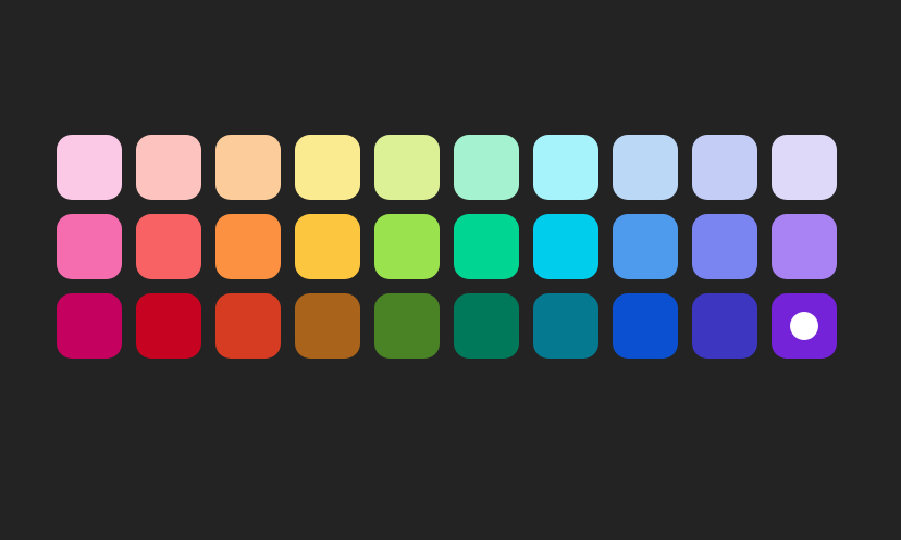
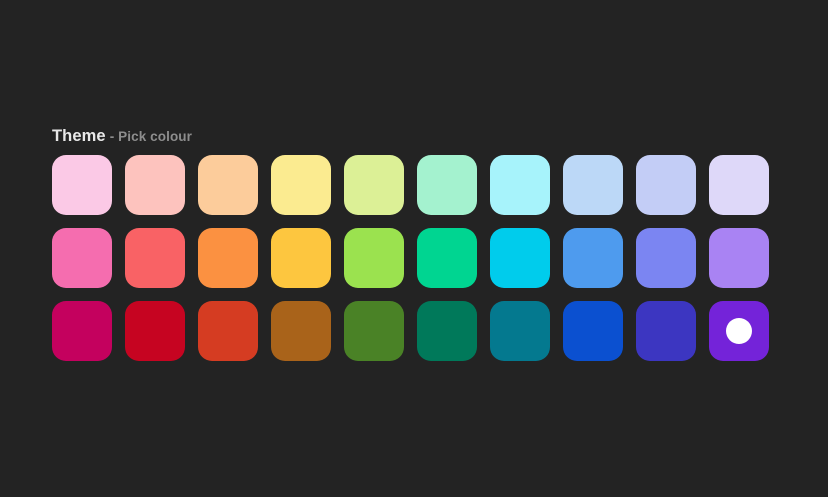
+ Theme - Pick colour
